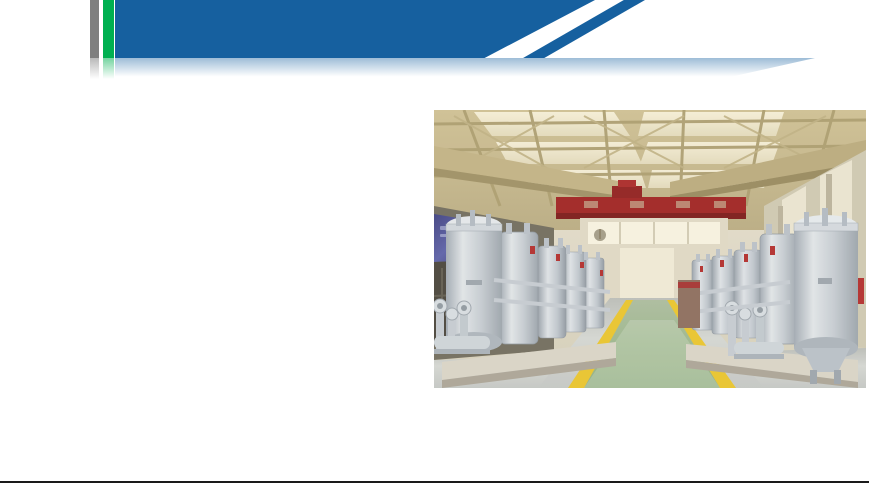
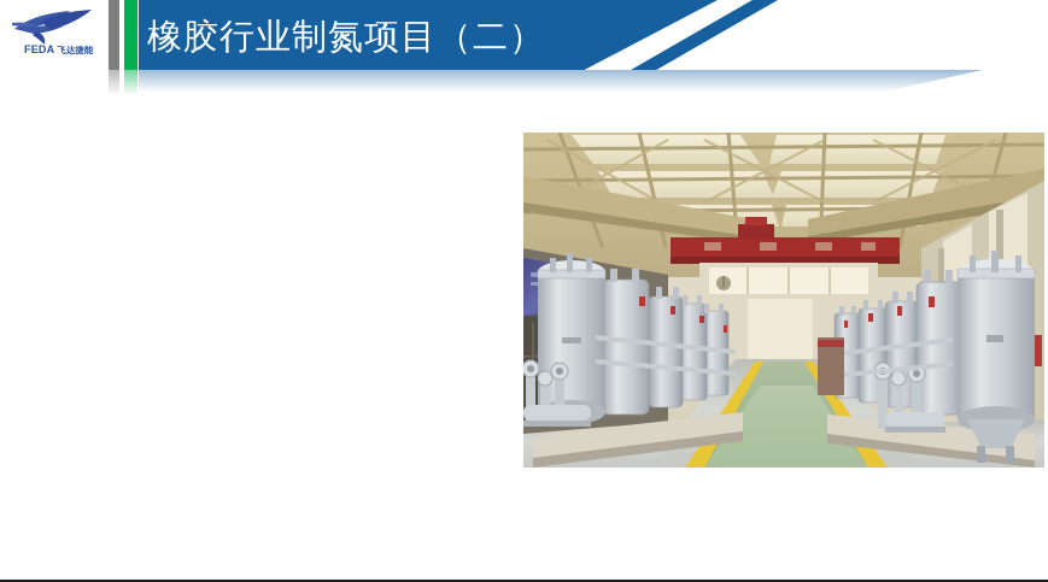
+ FEDA 飞达捷能
+ 橡胶行业制氮项目（二）
